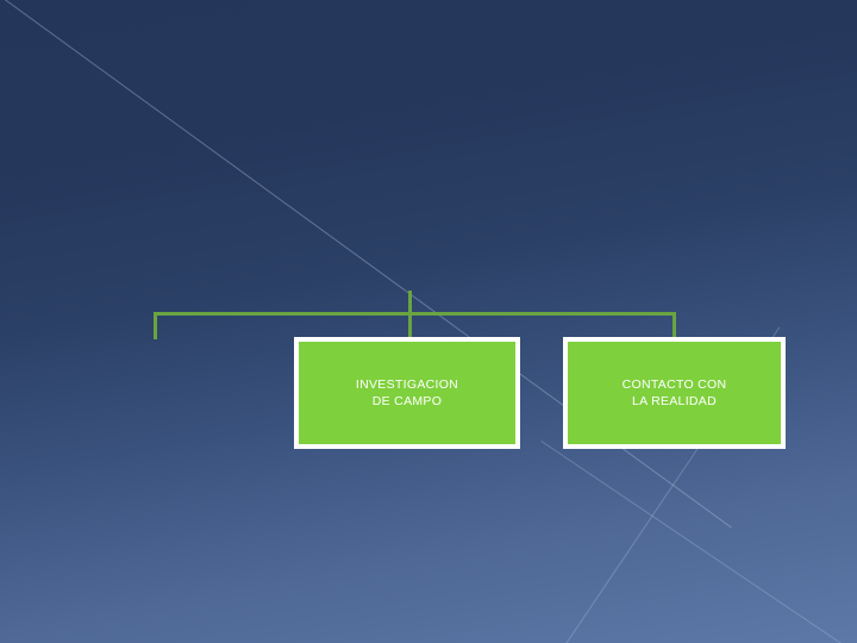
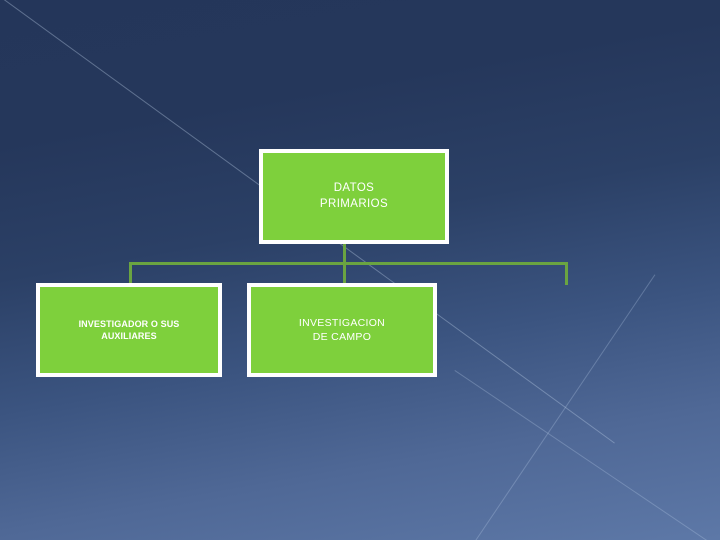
+ DATOS
+ PRIMARIOS
+ INVESTIGADOR O SUS
+ AUXILIARES
  INVESTIGACION
  DE CAMPO
- CONTACTO CON
- LA REALIDAD
